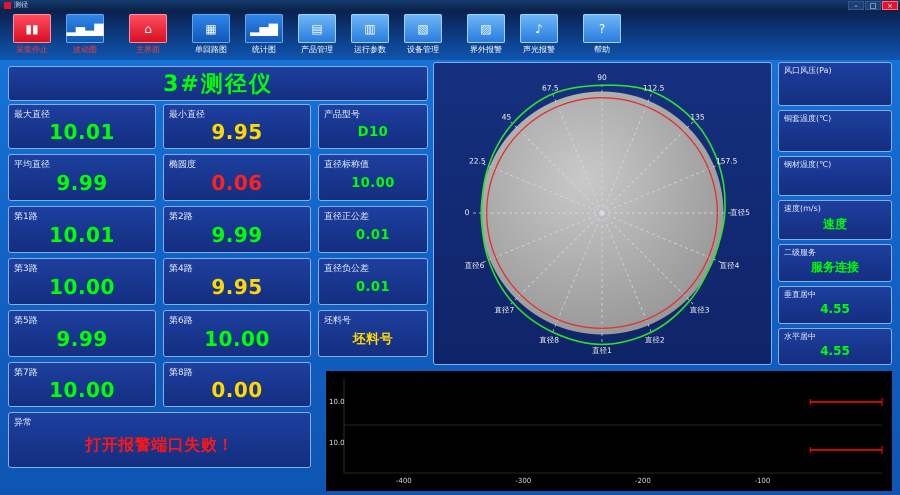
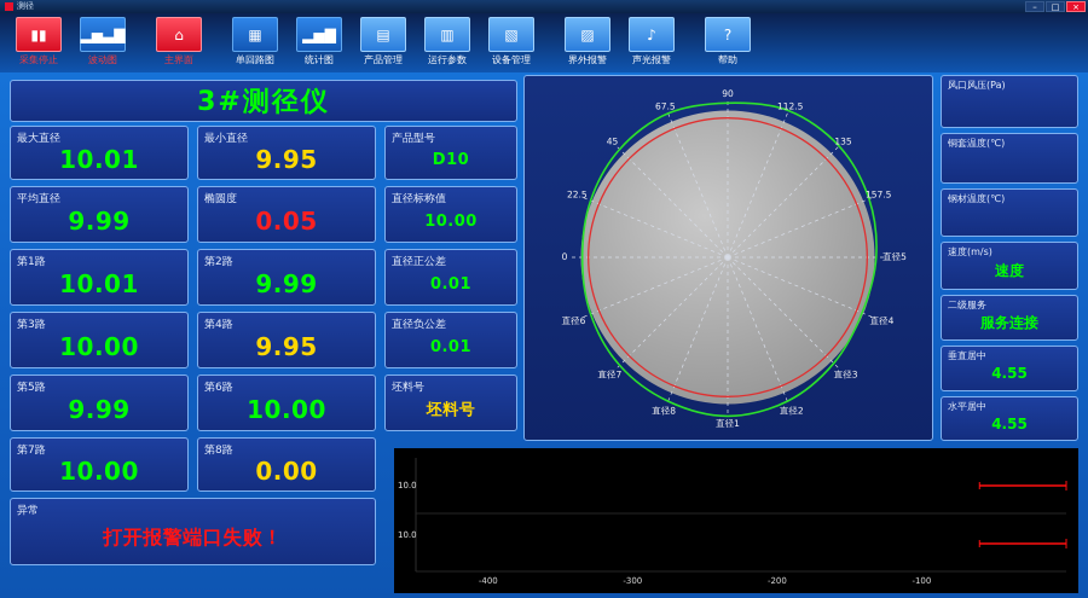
  测径
  –
  □
  ×
  ▮▮
  采集停止
  ▂▅▃▇
  波动图
  ⌂
  主界面
  ▦
  单回路图
  ▂▅▇
  统计图
  ▤
  产品管理
  ▥
  运行参数
  ▧
  设备管理
  ▨
  界外报警
  ♪
  声光报警
  ?
  帮助
  3#测径仪
  最大直径
  10.01
  最小直径
  9.95
  产品型号
  D10
  平均直径
  9.99
  椭圆度
- 0.06
+ 0.05
  直径标称值
  10.00
  第1路
  10.01
  第2路
  9.99
  直径正公差
  0.01
  第3路
  10.00
  第4路
  9.95
  直径负公差
  0.01
  第5路
  9.99
  第6路
  10.00
  坯料号
  坯料号
  第7路
  10.00
  第8路
  0.00
  异常
  打开报警端口失败！
  0
  22.5
  45
  67.5
  90
  112.5
  135
  157.5
  直径5
  直径4
  直径3
  直径2
  直径1
  直径8
  直径7
  直径6
  风口风压(Pa)
  铜套温度(℃)
  钢材温度(℃)
  速度(m/s)
  速度
  二级服务
  服务连接
  垂直居中
  4.55
  水平居中
  4.55
  10.0
  10.0
  -400
  -300
  -200
  -100
